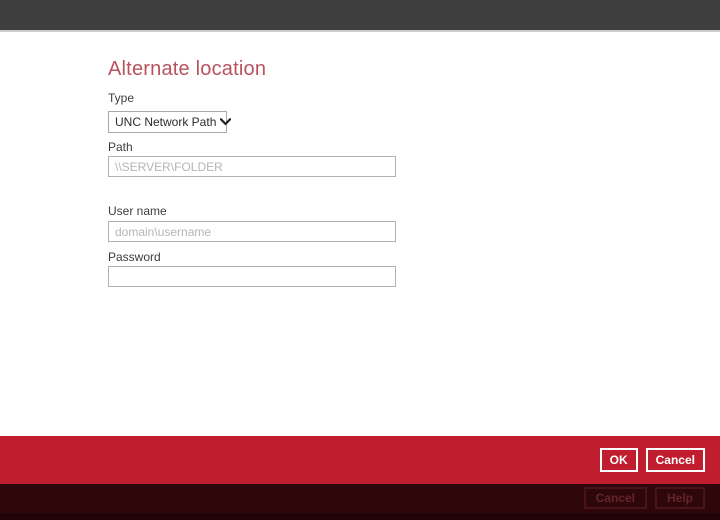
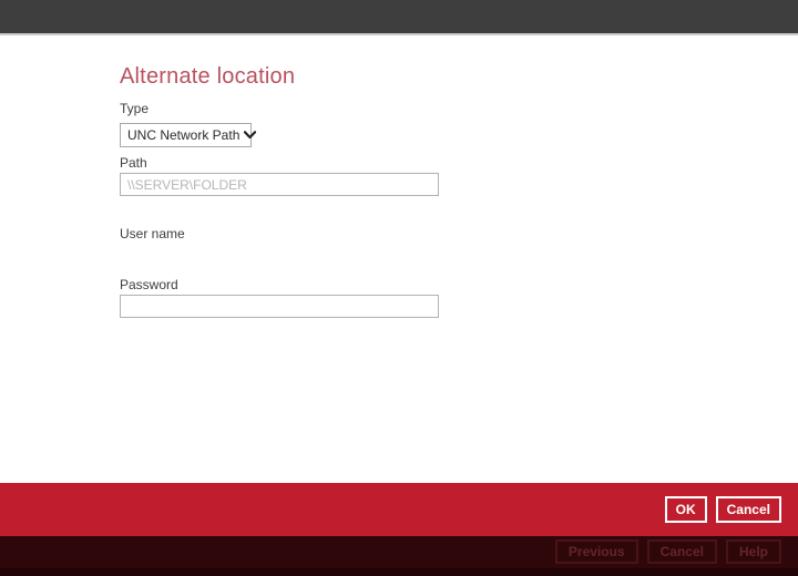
  Alternate location
  Type
  UNC Network Path
  Path
  \\SERVER\FOLDER
  User name
- domain\username
  Password
  OK
  Cancel
+ Previous
  Cancel
  Help
